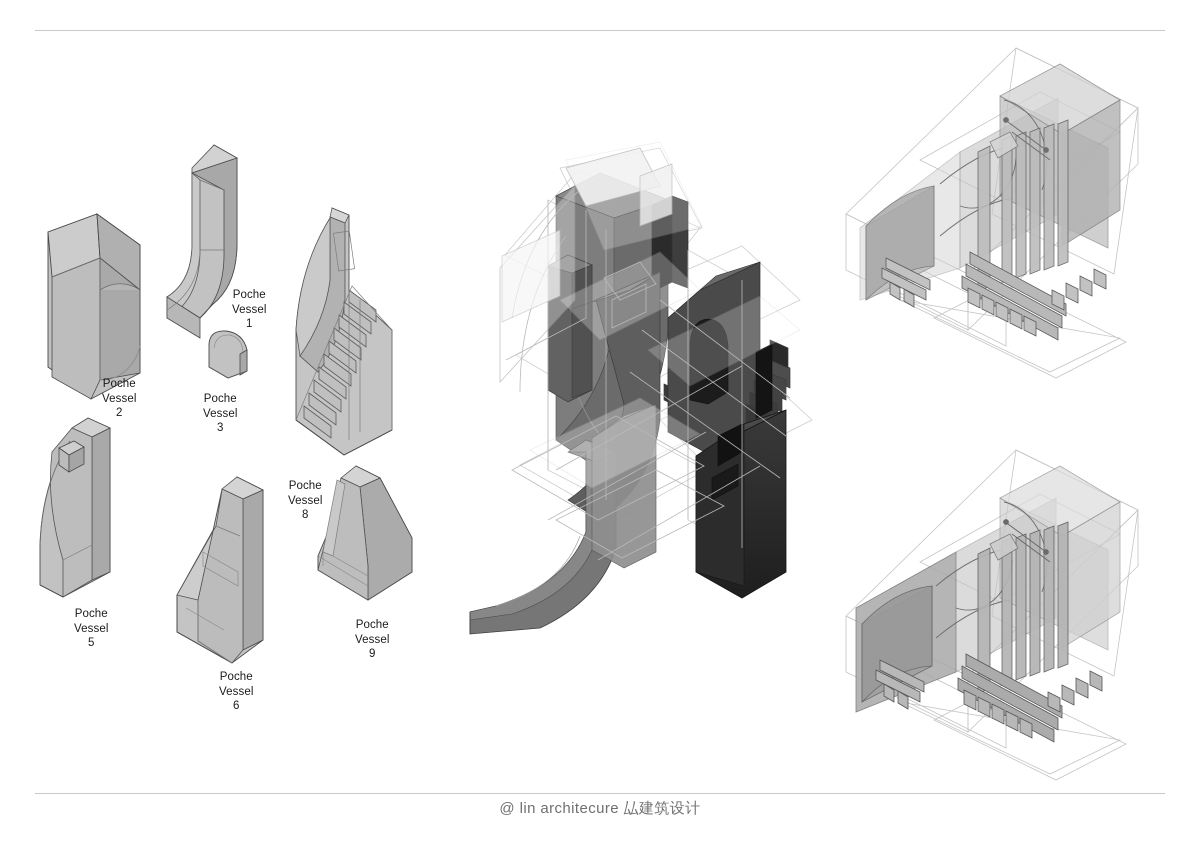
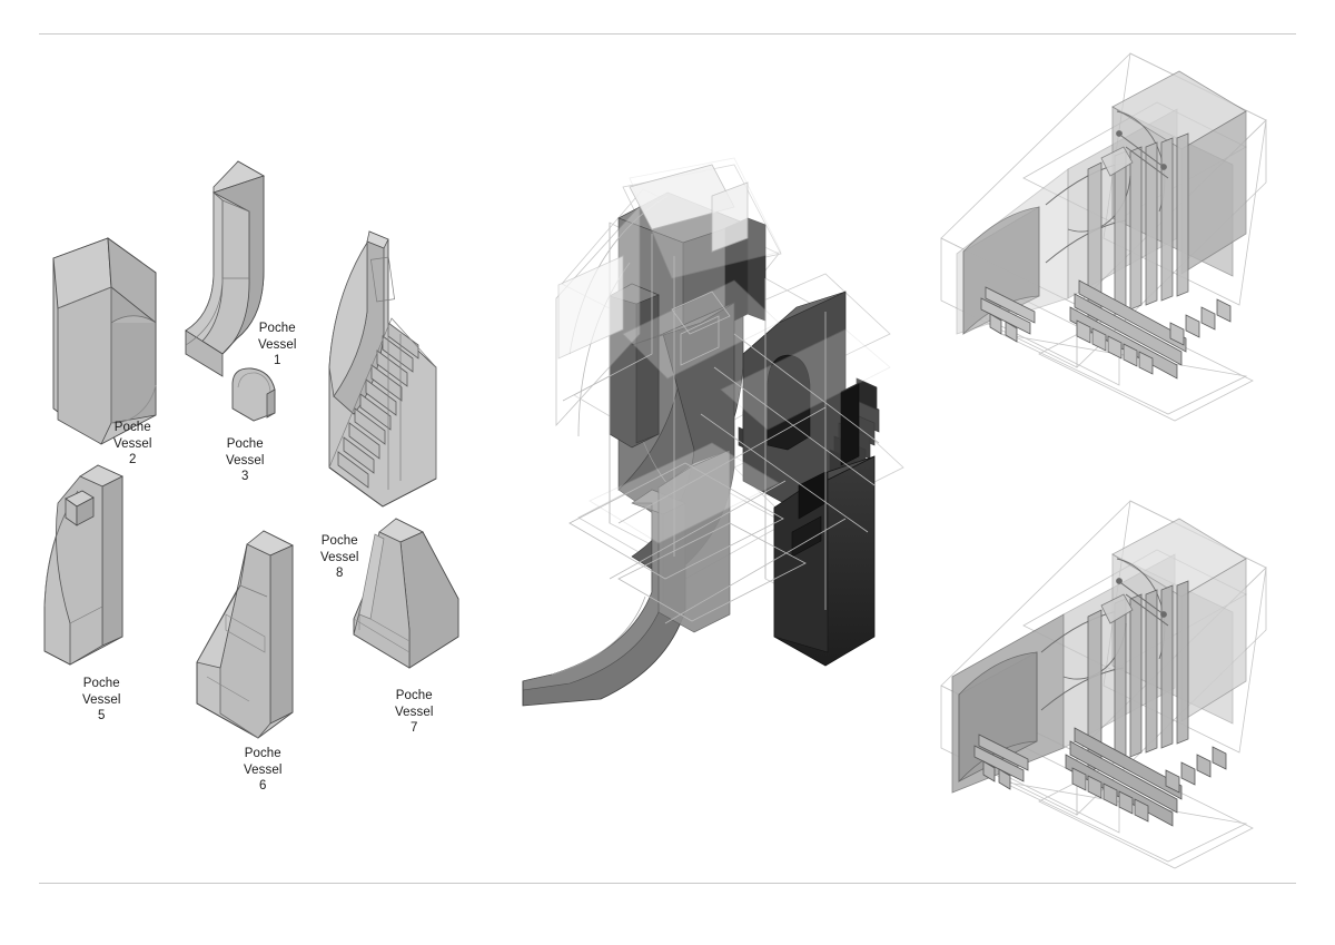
  Poche
  Vessel
  1
  Poche
  Vessel
  2
  Poche
  Vessel
  3
  Poche
  Vessel
  8
  Poche
  Vessel
  5
  Poche
  Vessel
  6
  Poche
  Vessel
- 9
+ 7
- @ lin architecure 厸建筑设计
